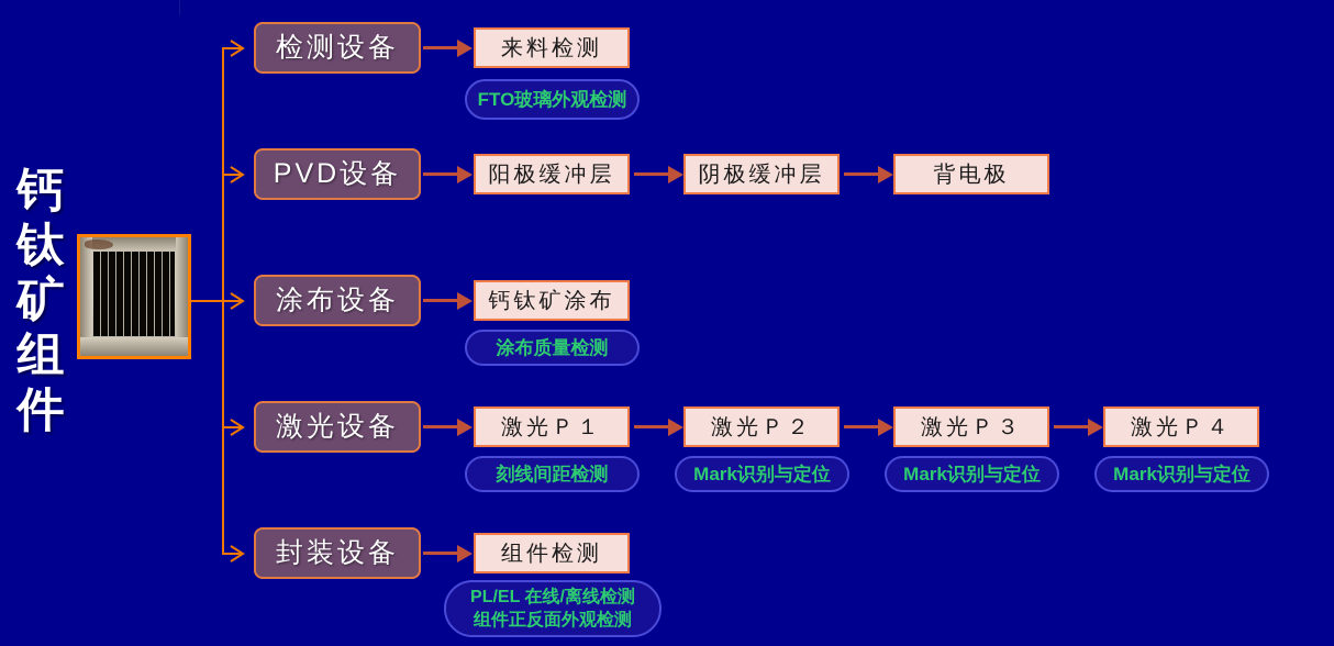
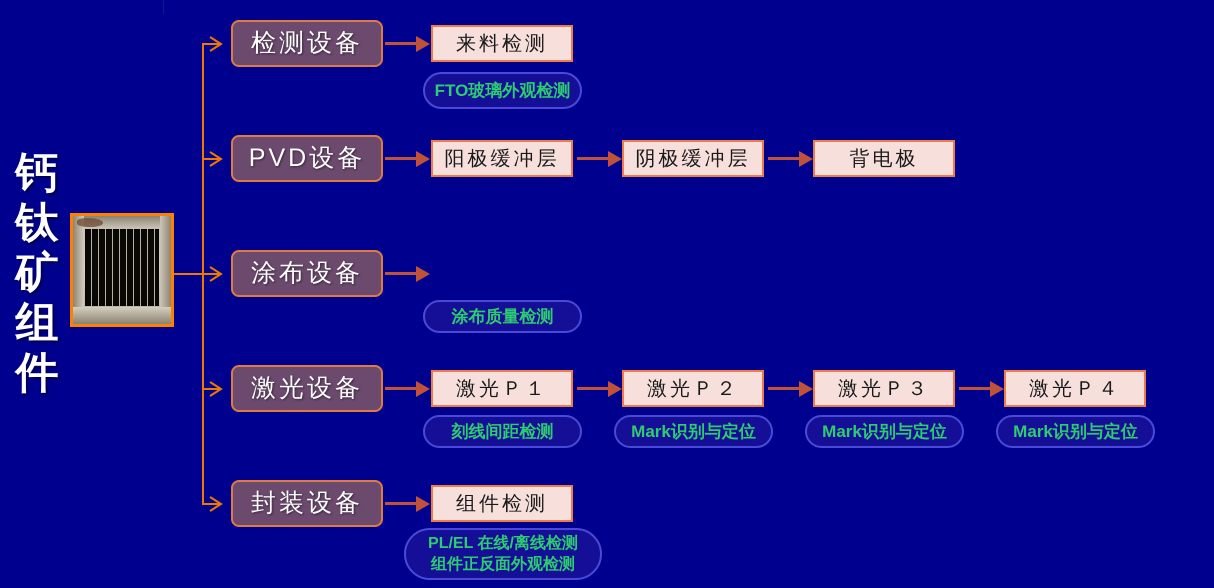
  钙
  钛
  矿
  组
  件
  检测设备
  来料检测
  FTO玻璃外观检测
  PVD设备
  阳极缓冲层
  阴极缓冲层
  背电极
  涂布设备
- 钙钛矿涂布
  涂布质量检测
  激光设备
  激光Ｐ１
  刻线间距检测
  激光Ｐ２
  Mark识别与定位
  激光Ｐ３
  Mark识别与定位
  激光Ｐ４
  Mark识别与定位
  封装设备
  组件检测
  PL/EL 在线/离线检测
  组件正反面外观检测
